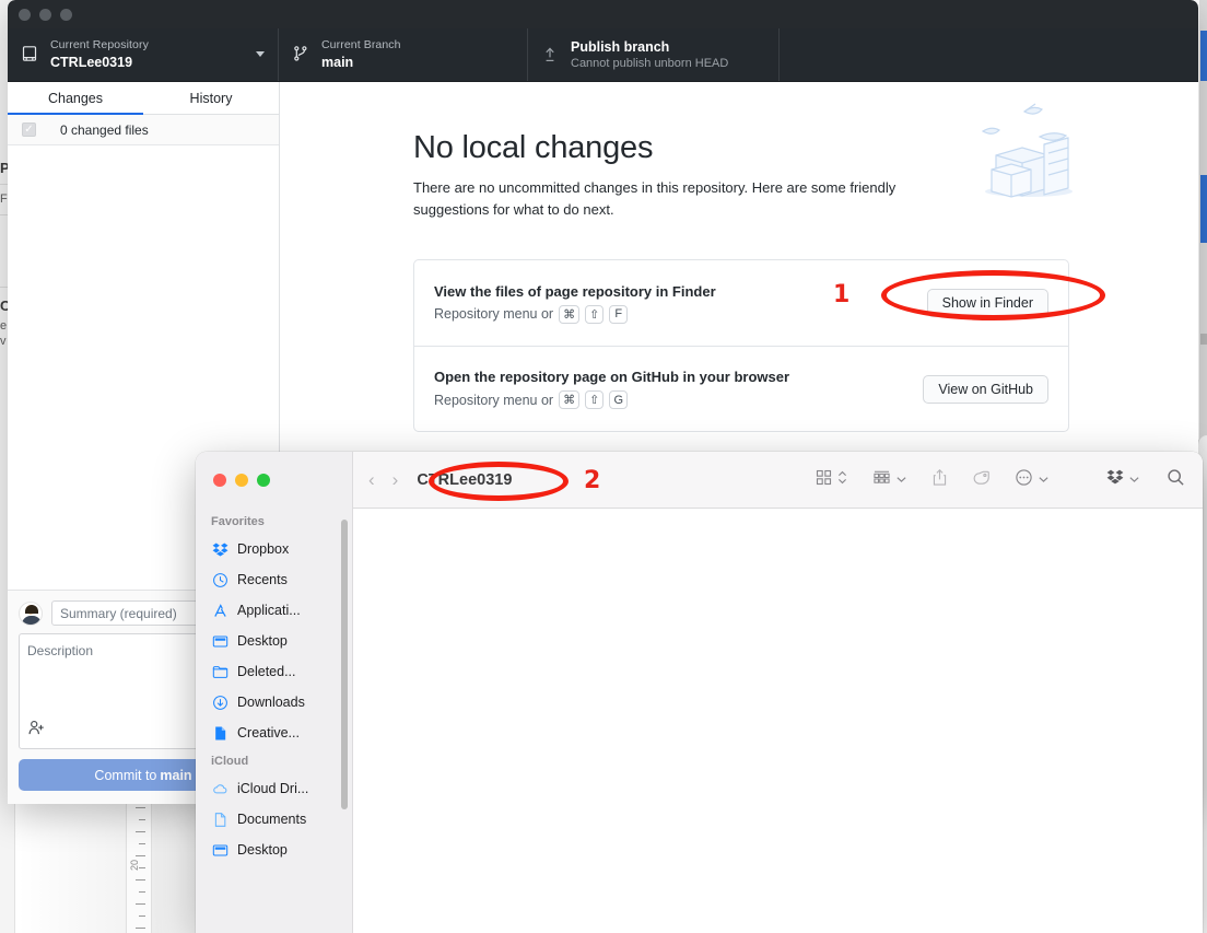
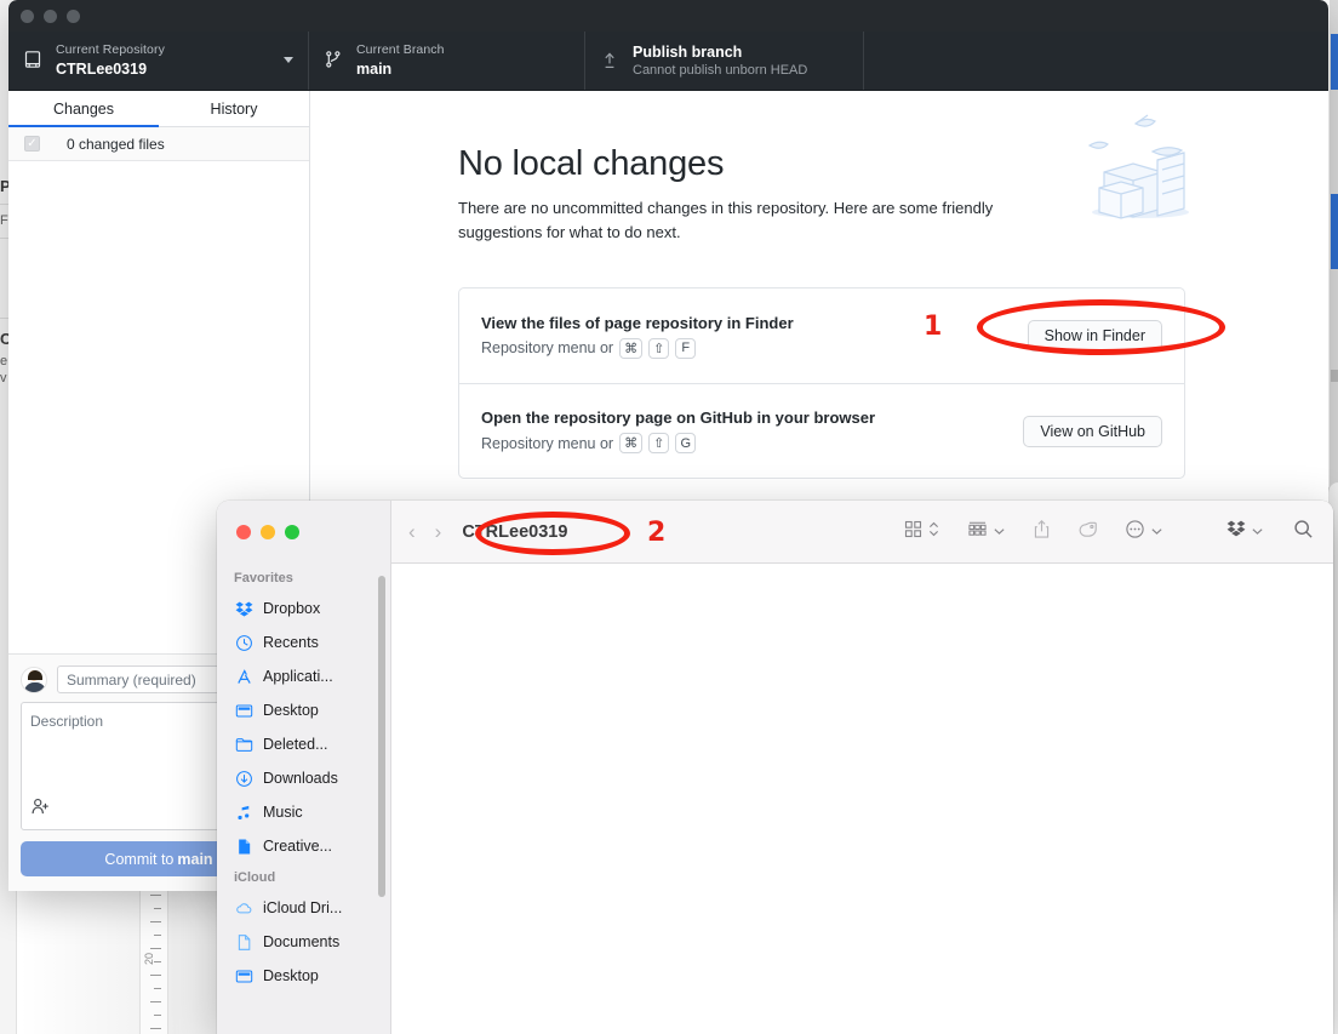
  P
  C
  e
  v
  Current Repository
  CTRLee0319
  Current Branch
  main
  Publish branch
  Cannot publish unborn HEAD
  Changes
  History
  ✓
  0 changed files
  Summary (required)
  Description
  Commit to
  main
  No local changes
  There are no uncommitted changes in this repository. Here are some friendly suggestions for what to do next.
  View the files of page repository in Finder
  Repository menu or
  ⌘
  ⇧
  F
  Show in Finder
  Open the repository page on GitHub in your browser
  Repository menu or
  ⌘
  ⇧
  G
  View on GitHub
  Favorites
  Dropbox
  Recents
  Applicati...
  Desktop
  Deleted...
  Downloads
+ Music
  Creative...
  iCloud
  iCloud Dri...
  Documents
  Desktop
  ‹
  ›
  CTRLee0319
  1
  2
